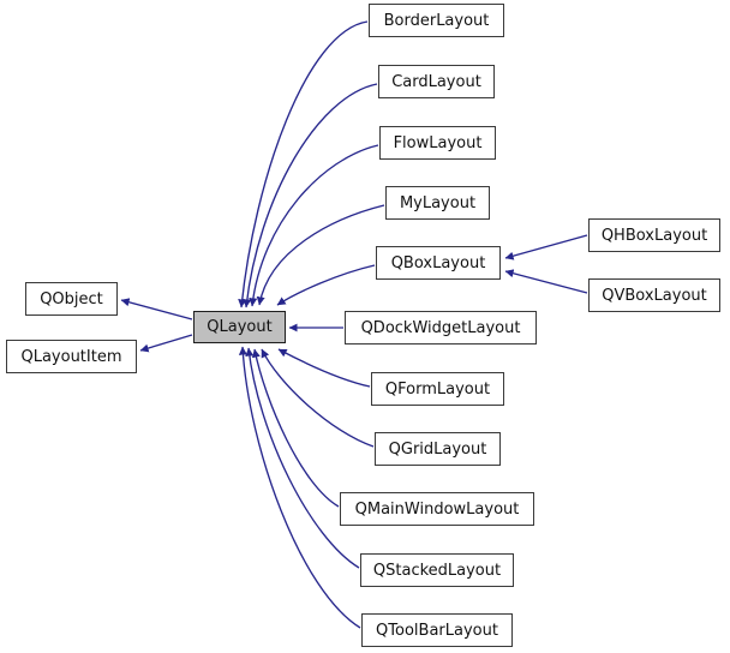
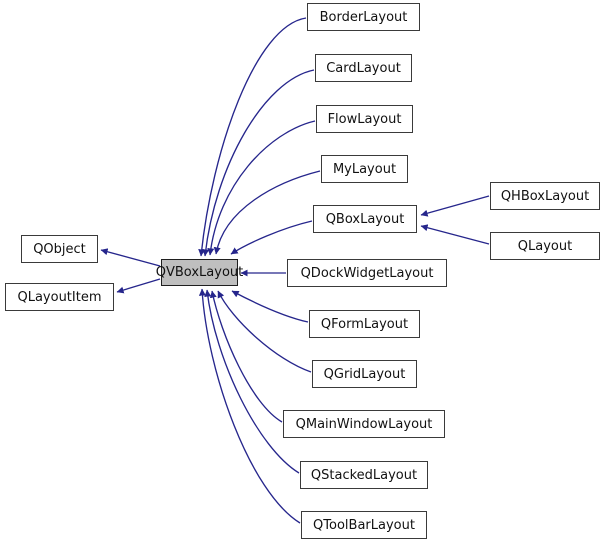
  QObject
  QLayoutItem
- QLayout
+ QVBoxLayout
  BorderLayout
  CardLayout
  FlowLayout
  MyLayout
  QBoxLayout
  QDockWidgetLayout
  QFormLayout
  QGridLayout
  QMainWindowLayout
  QStackedLayout
  QToolBarLayout
  QHBoxLayout
- QVBoxLayout
+ QLayout
